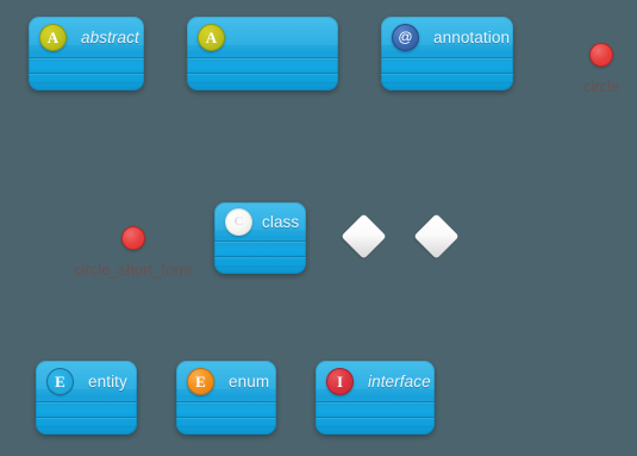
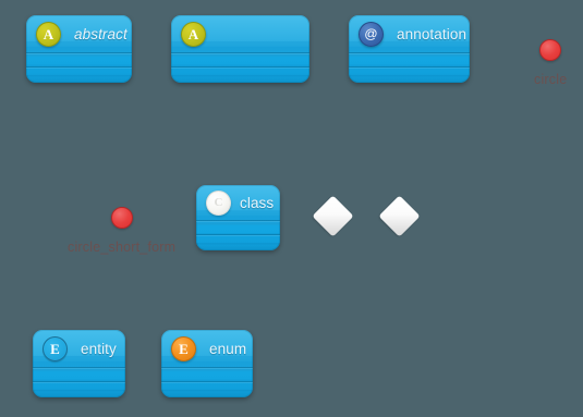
  A
  abstract
  A
  @
  annotation
  C
  class
  E
  entity
  E
  enum
- I
- interface
  circle
  circle_short_form
